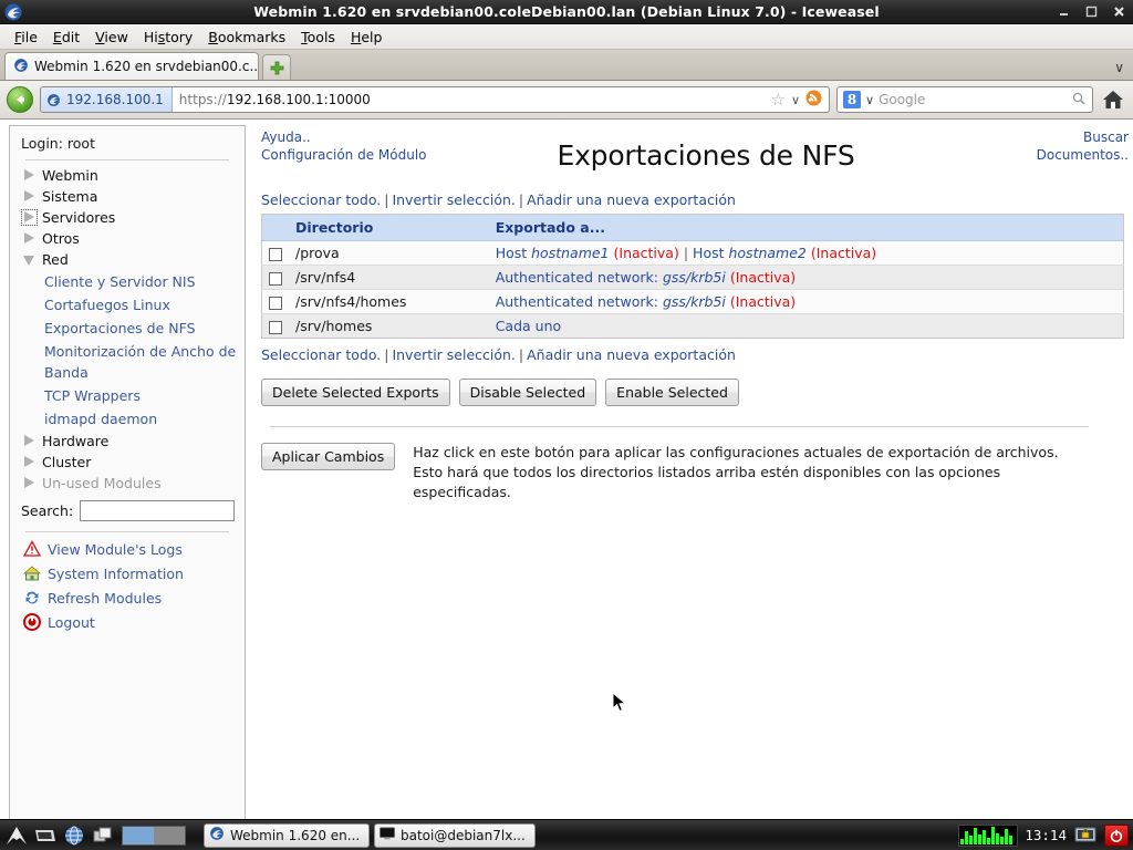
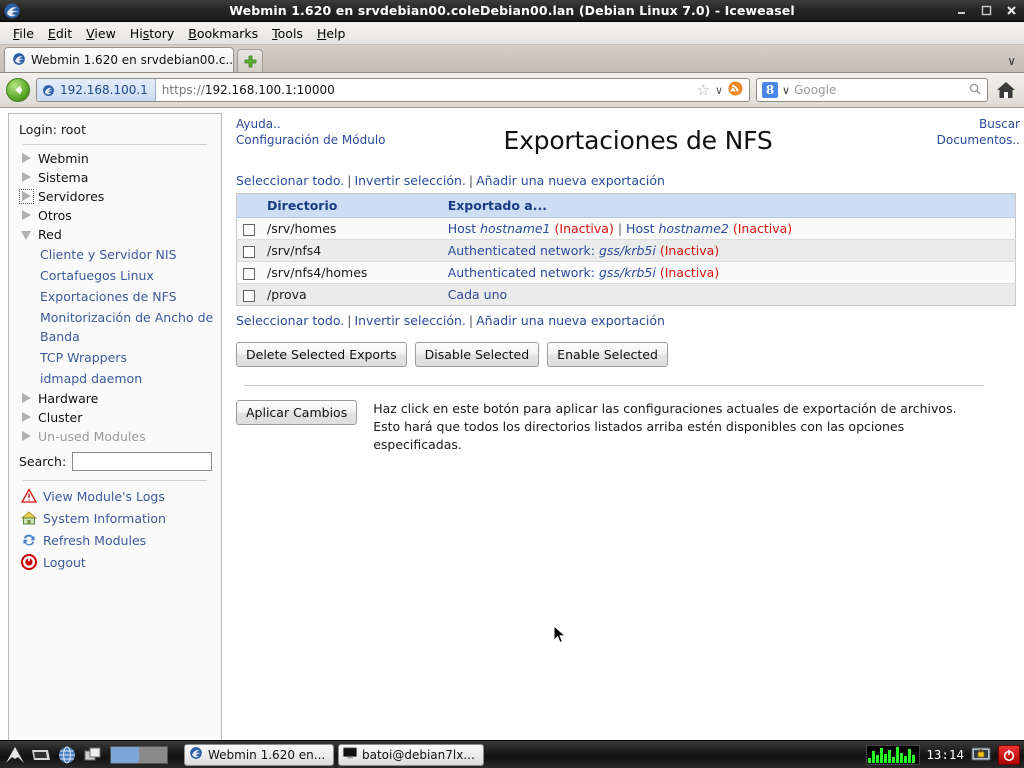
  Webmin 1.620 en srvdebian00.coleDebian00.lan (Debian Linux 7.0) - Iceweasel
  File
  Edit
  View
  History
  Bookmarks
  Tools
  Help
  Webmin 1.620 en srvdebian00.c..
  ∨
  192.168.100.1
  https://192.168.100.1:10000
  ☆
  ∨
  8
  ∨
  Google
  Login: root
  Webmin
  Sistema
  Servidores
  Otros
  Red
  Cliente y Servidor NIS
  Cortafuegos Linux
  Exportaciones de NFS
  Monitorización de Ancho de Banda
  TCP Wrappers
  idmapd daemon
  Hardware
  Cluster
  Un-used Modules
  Search:
  View Module's Logs
  System Information
  Refresh Modules
  Logout
  Ayuda..
  Configuración de Módulo
  Exportaciones de NFS
  Buscar
  Documentos..
  Seleccionar todo. | Invertir selección. | Añadir una nueva exportación
  	Directorio	Exportado a...
- 	/prova	Host hostname1 (Inactiva) | Host hostname2 (Inactiva)
+ 	/srv/homes	Host hostname1 (Inactiva) | Host hostname2 (Inactiva)
  	/srv/nfs4	Authenticated network: gss/krb5i (Inactiva)
  	/srv/nfs4/homes	Authenticated network: gss/krb5i (Inactiva)
- 	/srv/homes	Cada uno
+ 	/prova	Cada uno
  Seleccionar todo. | Invertir selección. | Añadir una nueva exportación
  Delete Selected Exports
  Disable Selected
  Enable Selected
  Aplicar Cambios
  Haz click en este botón para aplicar las configuraciones actuales de exportación de archivos. Esto hará que todos los directorios listados arriba estén disponibles con las opciones especificadas.
  Webmin 1.620 en...
  batoi@debian7lx...
  13:14
